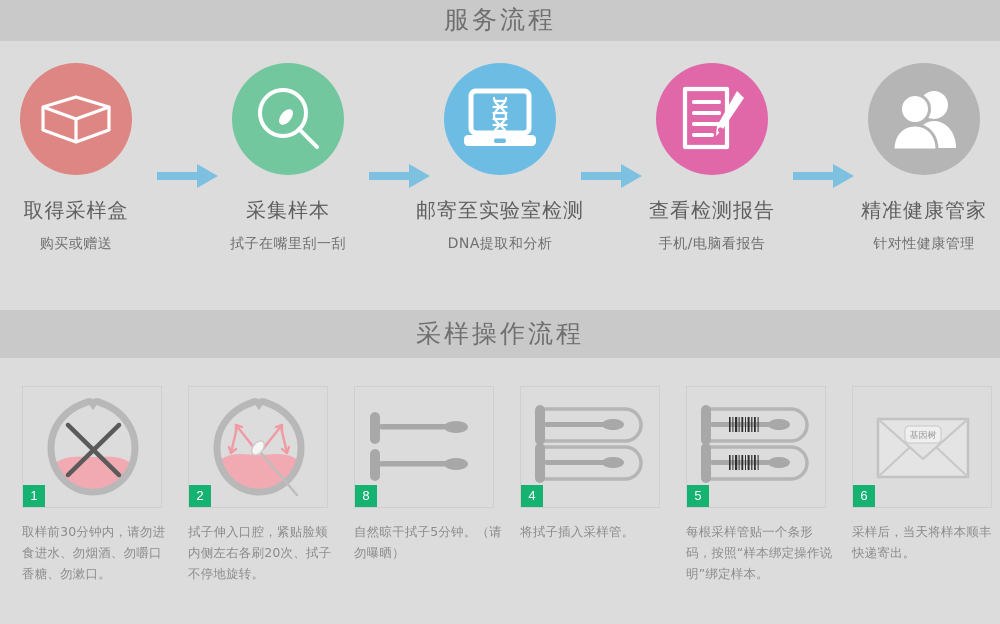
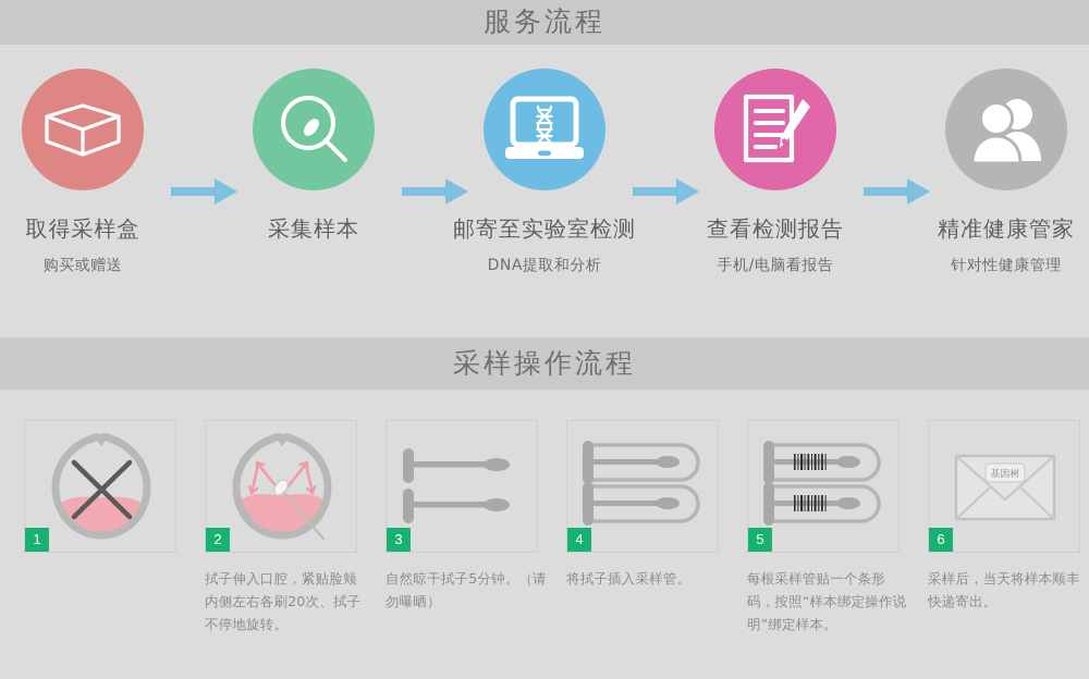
  服务流程
  取得采样盒
  购买或赠送
  采集样本
- 拭子在嘴里刮一刮
  邮寄至实验室检测
  DNA提取和分析
  查看检测报告
  手机/电脑看报告
  精准健康管家
  针对性健康管理
  采样操作流程
  1
- 取样前30分钟内，请勿进食进水、勿烟酒、勿嚼口香糖、勿漱口。
  2
  拭子伸入口腔，紧贴脸颊内侧左右各刷20次、拭子不停地旋转。
- 8
+ 3
  自然晾干拭子5分钟。（请勿曝晒）
  4
  将拭子插入采样管。
  5
  每根采样管贴一个条形码，按照“样本绑定操作说明”绑定样本。
  基因树
  6
  采样后，当天将样本顺丰快递寄出。
